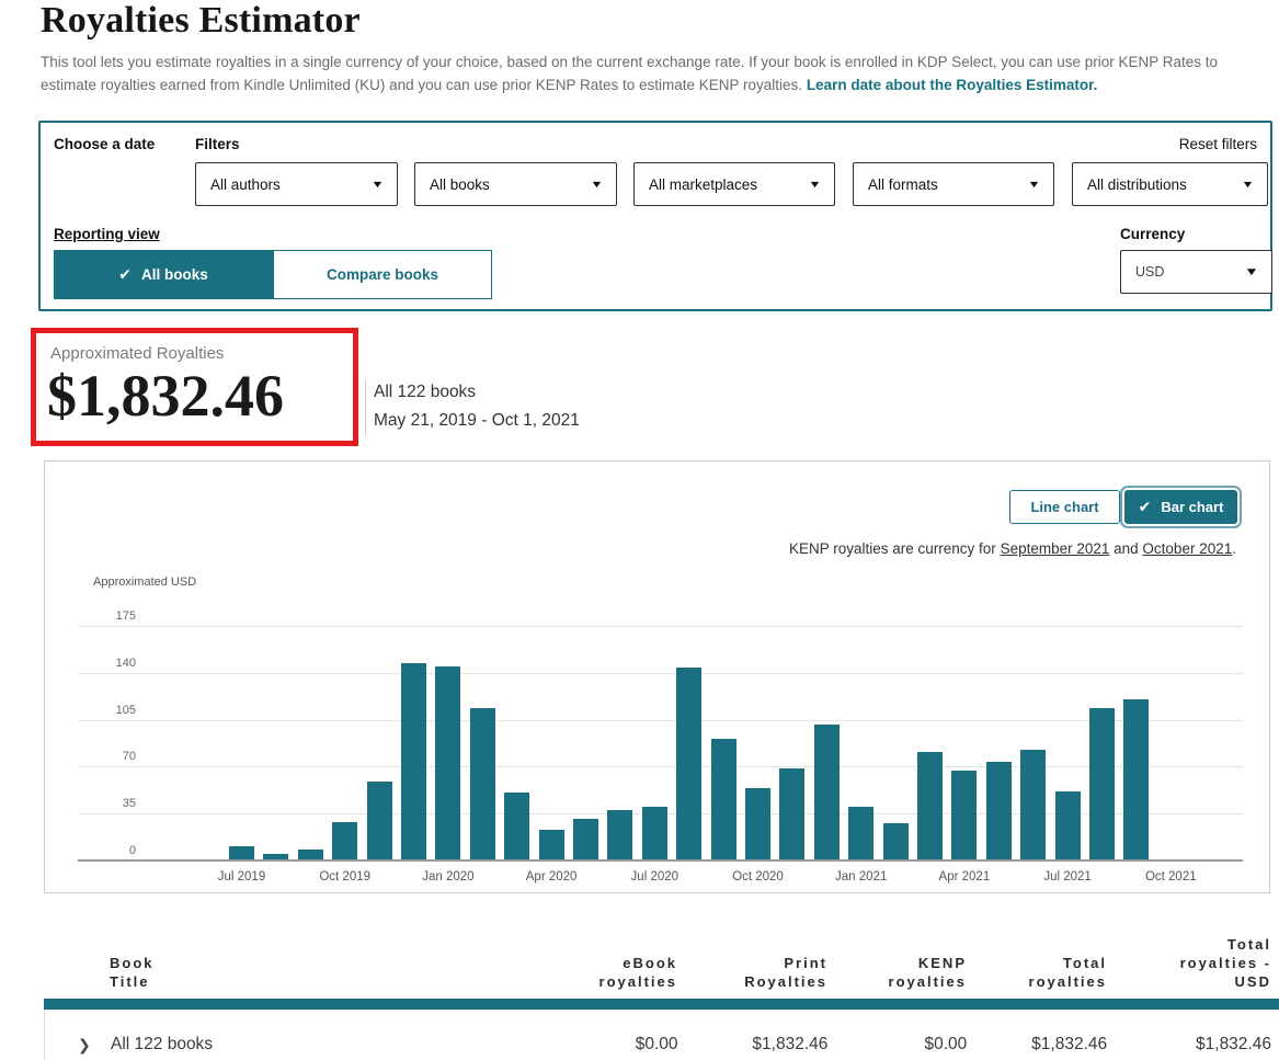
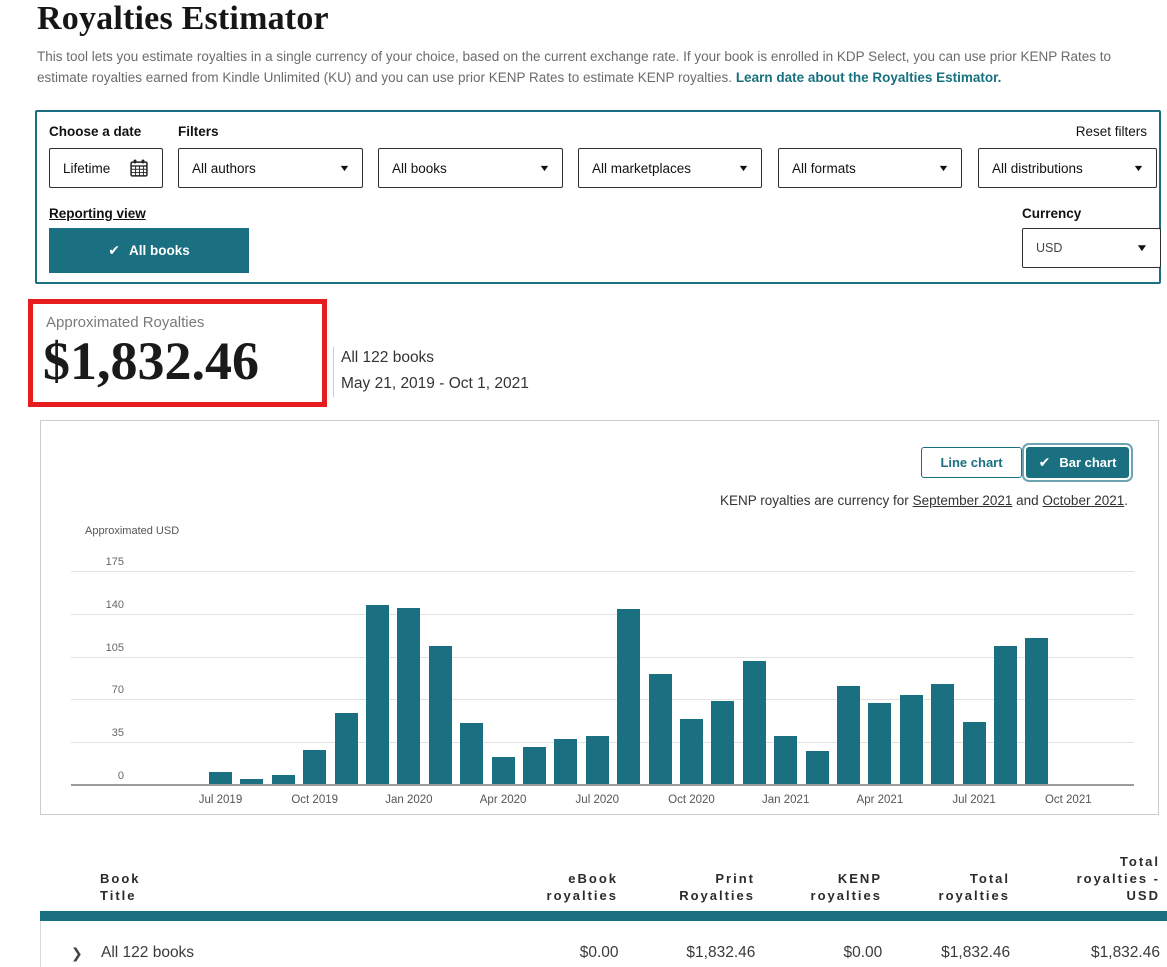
  Royalties Estimator
  This tool lets you estimate royalties in a single currency of your choice, based on the current exchange rate. If your book is enrolled in KDP Select, you can use prior KENP Rates to estimate royalties earned from Kindle Unlimited (KU) and you can use prior KENP Rates to estimate KENP royalties. Learn date about the Royalties Estimator.
  Choose a date
  Filters
  Reset filters
+ Lifetime
  All authors
  ▼
  All books
  ▼
  All marketplaces
  ▼
  All formats
  ▼
  All distributions
  ▼
  Reporting view
  ✔
  All books
- Compare books
  Currency
  USD
  ▼
  Approximated Royalties
  $1,832.46
  All 122 books
  May 21, 2019 - Oct 1, 2021
  Line chart
  ✔
  Bar chart
  KENP royalties are currency for September 2021 and October 2021.
  Approximated USD
  0
  35
  70
  105
  140
  175
  Jul 2019
  Oct 2019
  Jan 2020
  Apr 2020
  Jul 2020
  Oct 2020
  Jan 2021
  Apr 2021
  Jul 2021
  Oct 2021
  Book
  Title
  eBook
  royalties
  Print
  Royalties
  KENP
  royalties
  Total
  royalties
  Total
  royalties -
  USD
  ❯
  All 122 books
  $0.00
  $1,832.46
  $0.00
  $1,832.46
  $1,832.46
